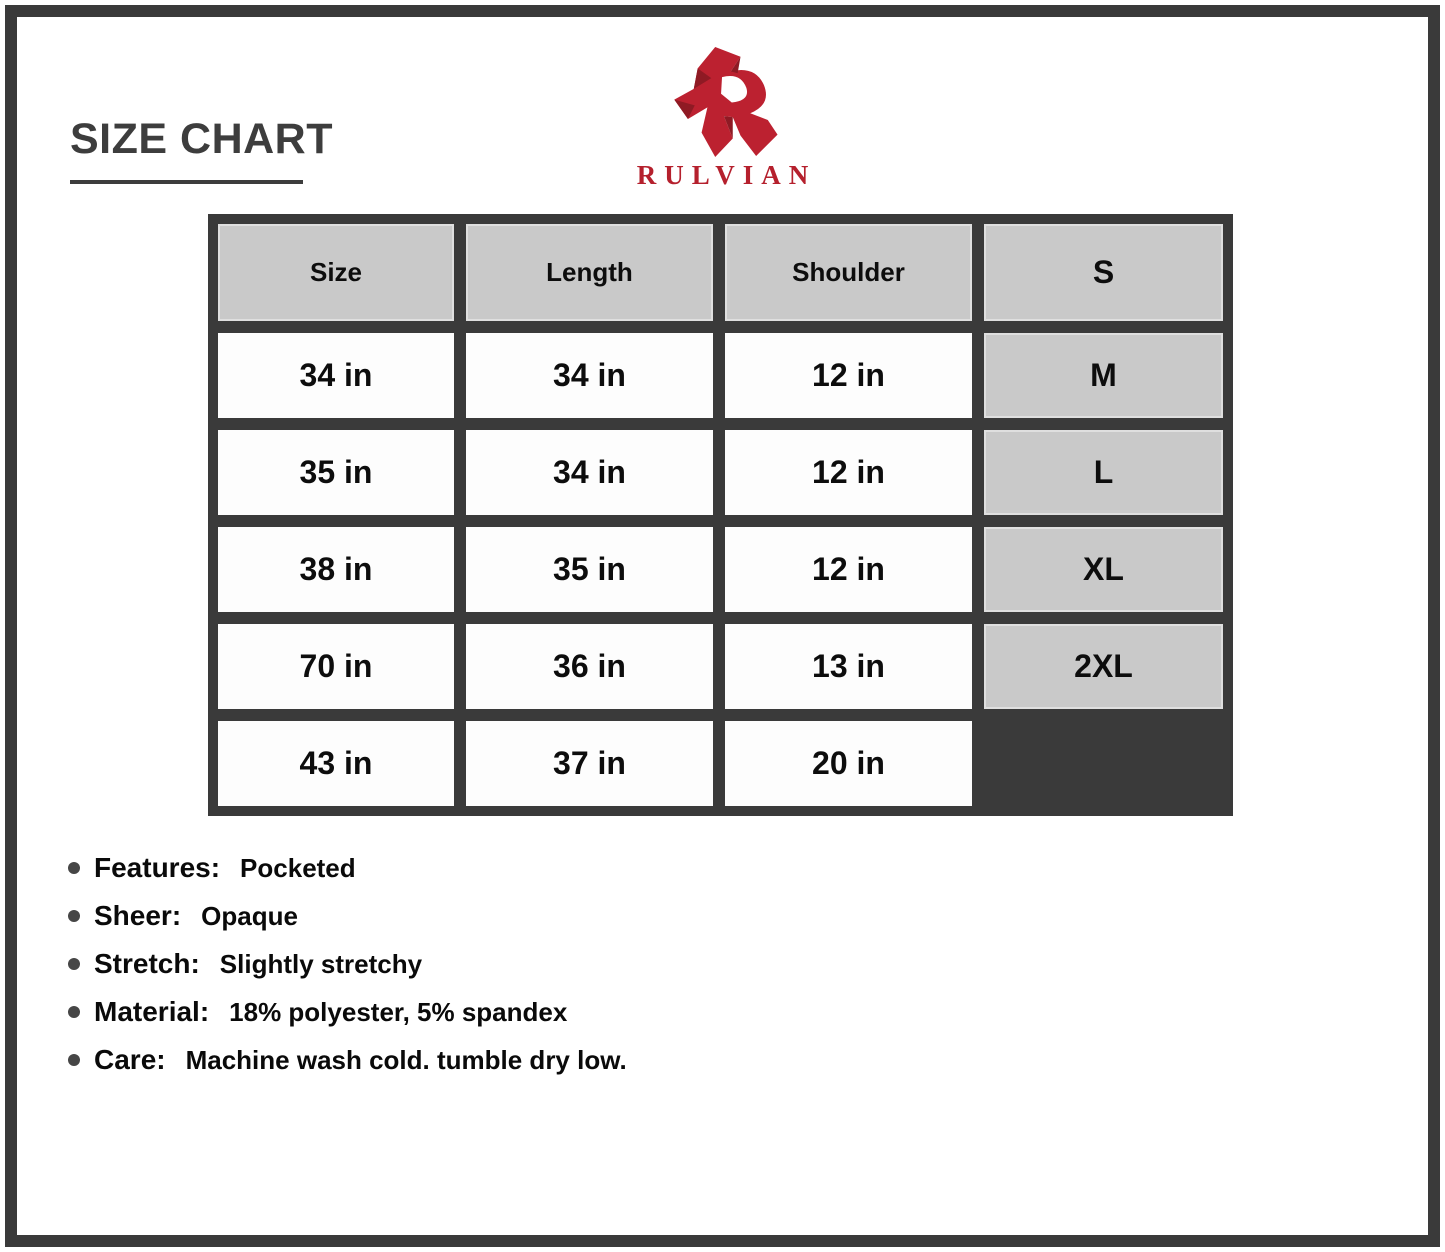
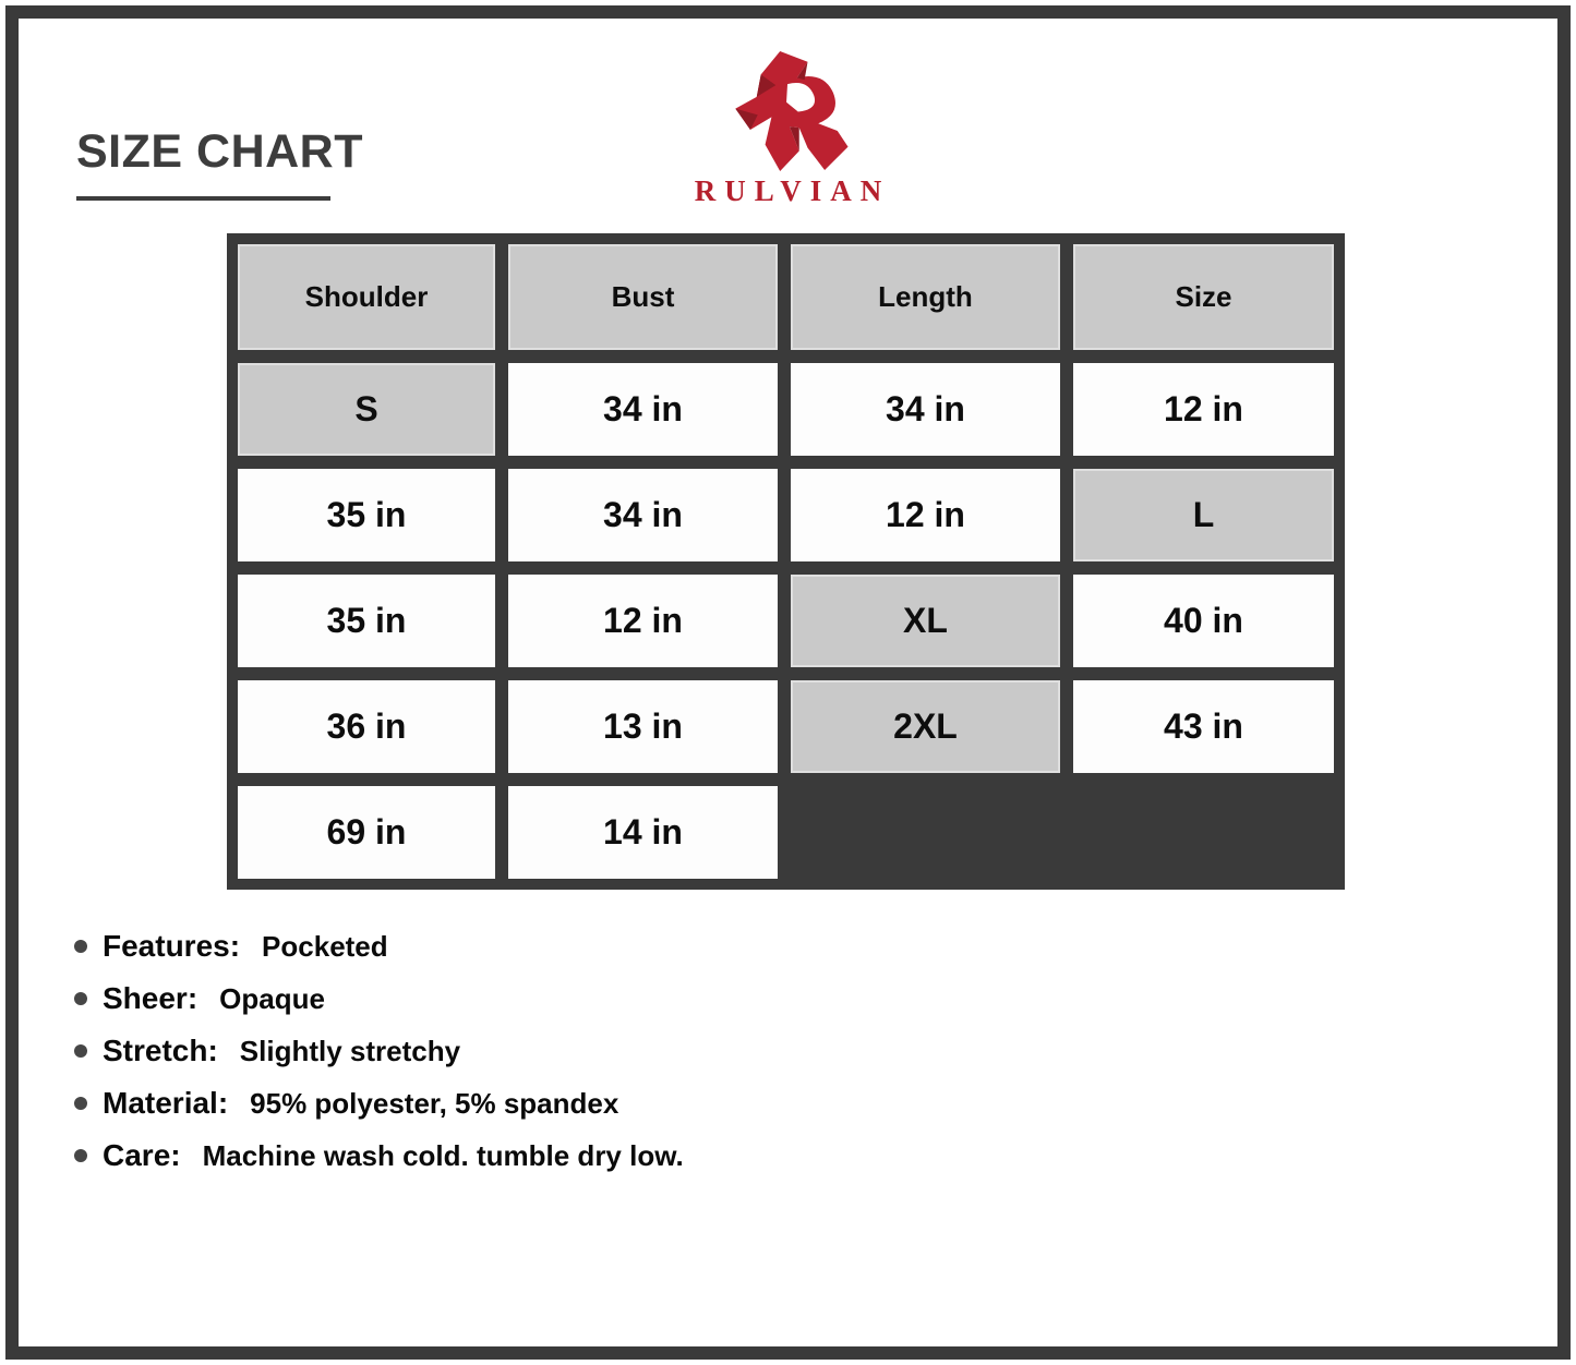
  SIZE CHART
  RULVIAN
- Size
+ Shoulder
+ Bust
  Length
- Shoulder
+ Size
  S
  34 in
  34 in
  12 in
- M
  35 in
  34 in
  12 in
  L
- 38 in
  35 in
  12 in
  XL
- 70 in
+ 40 in
  36 in
  13 in
  2XL
  43 in
- 37 in
+ 69 in
- 20 in
+ 14 in
  Features:
  Pocketed
  Sheer:
  Opaque
  Stretch:
  Slightly stretchy
  Material:
- 18% polyester, 5% spandex
+ 95% polyester, 5% spandex
  Care:
  Machine wash cold. tumble dry low.
